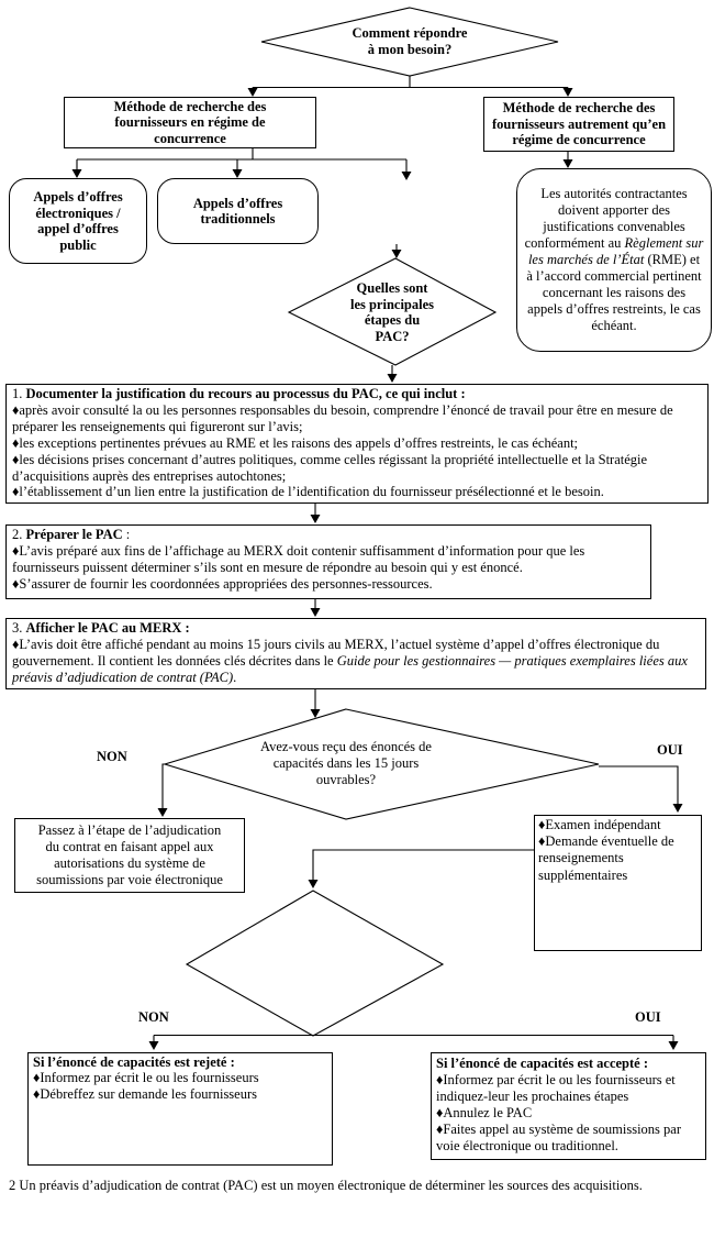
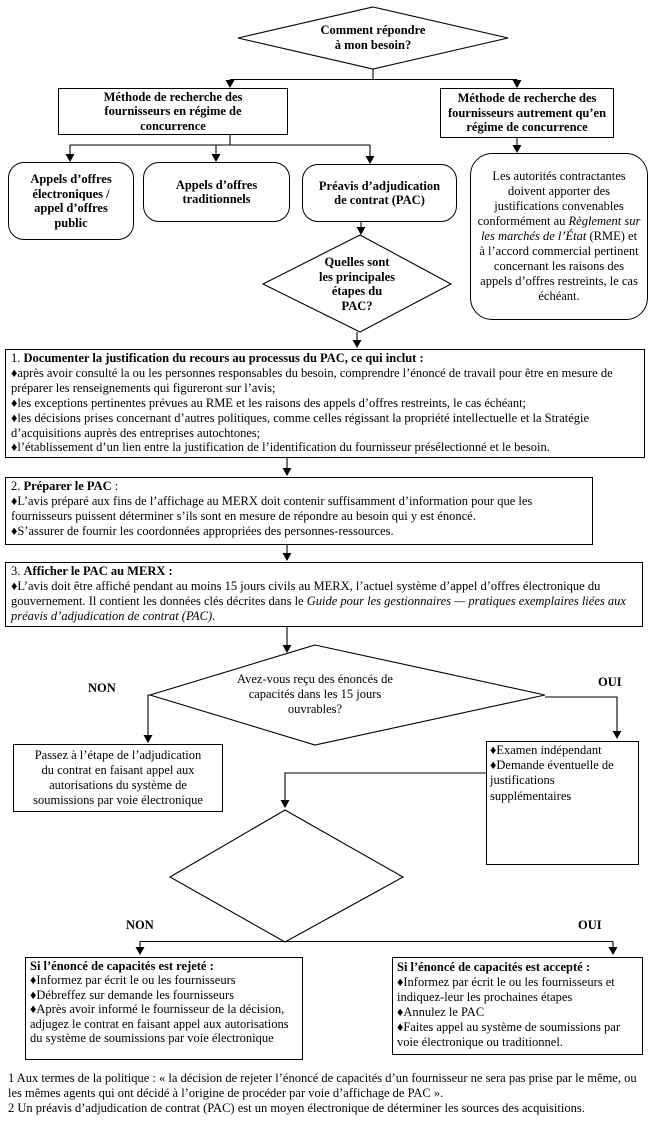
  Comment répondre
  à mon besoin?
  Méthode de recherche des
  fournisseurs en régime de
  concurrence
  Méthode de recherche des
  fournisseurs autrement qu’en
  régime de concurrence
  Appels d’offres
  électroniques /
  appel d’offres
  public
  Appels d’offres
  traditionnels
+ Préavis d’adjudication
+ de contrat (PAC)
  Les autorités contractantes doivent apporter des justifications convenables conformément au Règlement sur les marchés de l’État (RME) et à l’accord commercial pertinent concernant les raisons des appels d’offres restreints, le cas échéant.
  Quelles sont
  les principales
  étapes du
  PAC?
  1. Documenter la justification du recours au processus du PAC, ce qui inclut :
  ♦après avoir consulté la ou les personnes responsables du besoin, comprendre l’énoncé de travail pour être en mesure de préparer les renseignements qui figureront sur l’avis;
  ♦les exceptions pertinentes prévues au RME et les raisons des appels d’offres restreints, le cas échéant;
  ♦les décisions prises concernant d’autres politiques, comme celles régissant la propriété intellectuelle et la Stratégie d’acquisitions auprès des entreprises autochtones;
  ♦l’établissement d’un lien entre la justification de l’identification du fournisseur présélectionné et le besoin.
  2. Préparer le PAC :
  ♦L’avis préparé aux fins de l’affichage au MERX doit contenir suffisamment d’information pour que les fournisseurs puissent déterminer s’ils sont en mesure de répondre au besoin qui y est énoncé.
  ♦S’assurer de fournir les coordonnées appropriées des personnes-ressources.
  3. Afficher le PAC au MERX :
  ♦L’avis doit être affiché pendant au moins 15 jours civils au MERX, l’actuel système d’appel d’offres électronique du gouvernement. Il contient les données clés décrites dans le Guide pour les gestionnaires — pratiques exemplaires liées aux préavis d’adjudication de contrat (PAC).
  Avez-vous reçu des énoncés de
  capacités dans les 15 jours
  ouvrables?
  NON
  OUI
  Passez à l’étape de l’adjudication
  du contrat en faisant appel aux
  autorisations du système de
  soumissions par voie électronique
  ♦Examen indépendant
- ♦Demande éventuelle de renseignements supplémentaires
+ ♦Demande éventuelle de justifications supplémentaires
  NON
  OUI
  Si l’énoncé de capacités est rejeté :
  ♦Informez par écrit le ou les fournisseurs
  ♦Débreffez sur demande les fournisseurs
+ ♦Après avoir informé le fournisseur de la décision, adjugez le contrat en faisant appel aux autorisations du système de soumissions par voie électronique
  Si l’énoncé de capacités est accepté :
  ♦Informez par écrit le ou les fournisseurs et indiquez-leur les prochaines étapes
  ♦Annulez le PAC
  ♦Faites appel au système de soumissions par voie électronique ou traditionnel.
+ 1 Aux termes de la politique : « la décision de rejeter l’énoncé de capacités d’un fournisseur ne sera pas prise par le même, ou les mêmes agents qui ont décidé à l’origine de procéder par voie d’affichage de PAC ».
  2 Un préavis d’adjudication de contrat (PAC) est un moyen électronique de déterminer les sources des acquisitions.
